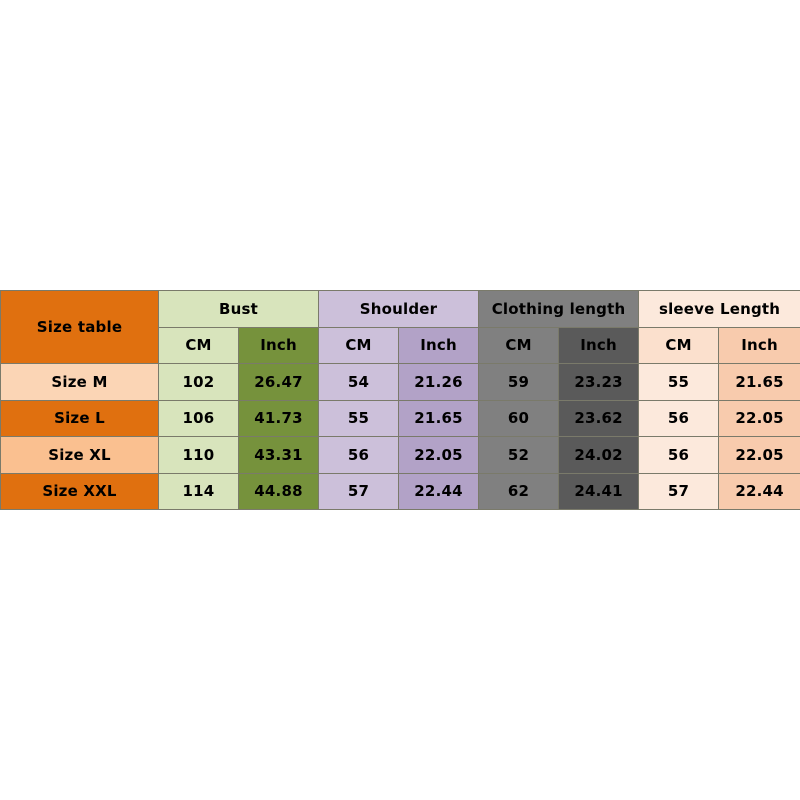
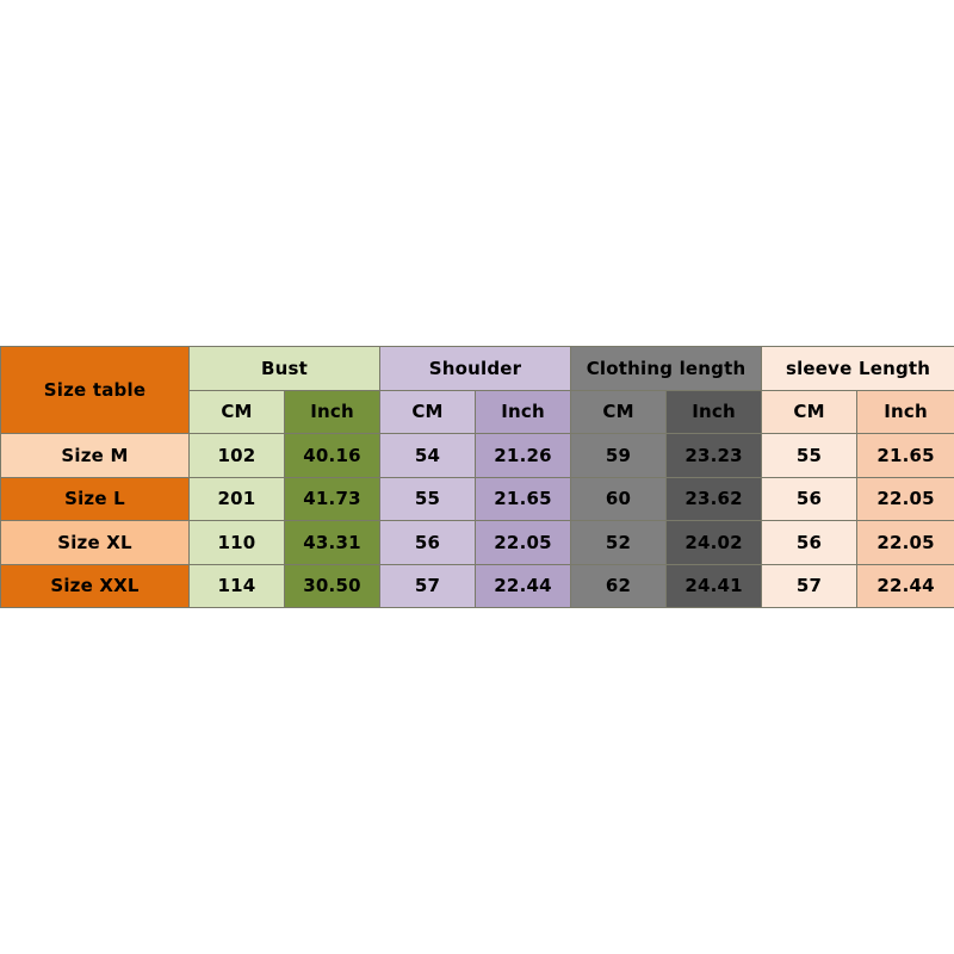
  Size table	Bust	Shoulder	Clothing length	sleeve Length
  CM	Inch	CM	Inch	CM	Inch	CM	Inch
- Size M	102	26.47	54	21.26	59	23.23	55	21.65
+ Size M	102	40.16	54	21.26	59	23.23	55	21.65
- Size L	106	41.73	55	21.65	60	23.62	56	22.05
+ Size L	201	41.73	55	21.65	60	23.62	56	22.05
  Size XL	110	43.31	56	22.05	52	24.02	56	22.05
- Size XXL	114	44.88	57	22.44	62	24.41	57	22.44
+ Size XXL	114	30.50	57	22.44	62	24.41	57	22.44
